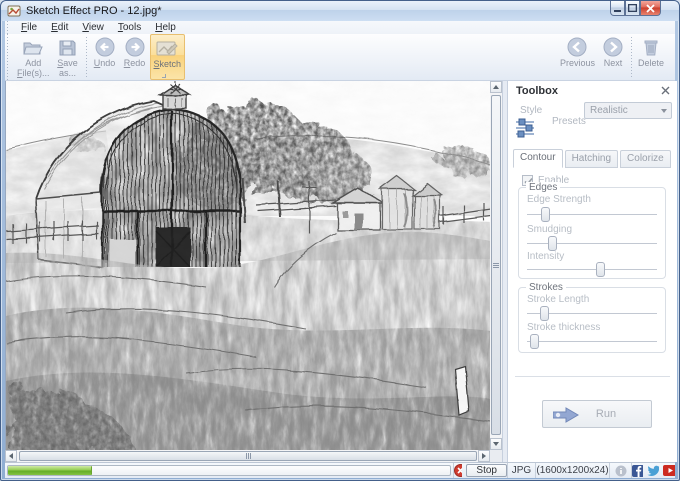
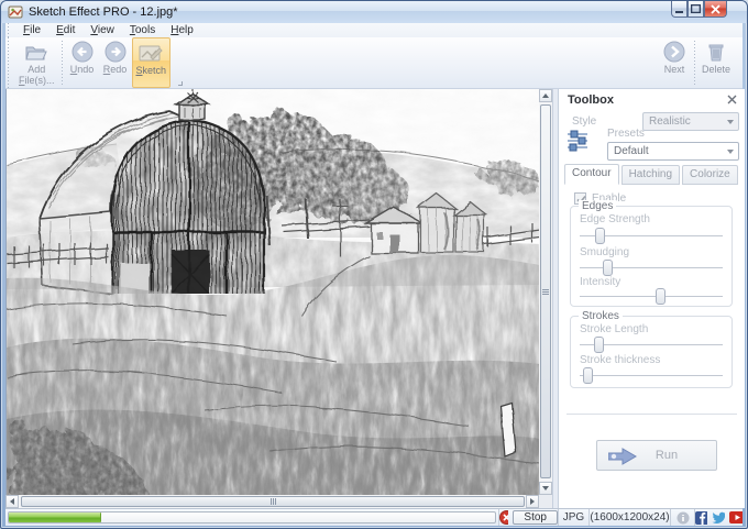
  Sketch Effect PRO - 12.jpg*
  File
  Edit
  View
  Tools
  Help
  Add
  File(s)...
- Save
- as...
  Undo
  Redo
  Sketch
- Previous
  Next
  Delete
  Toolbox
  Style
  Realistic
  Presets
+ Default
  Contour
  Hatching
  Colorize
  Enable
  Edges
  Edge Strength
  Smudging
  Intensity
  Strokes
  Stroke Length
  Stroke thickness
  Run
  Stop
  JPG
  (1600x1200x24)
